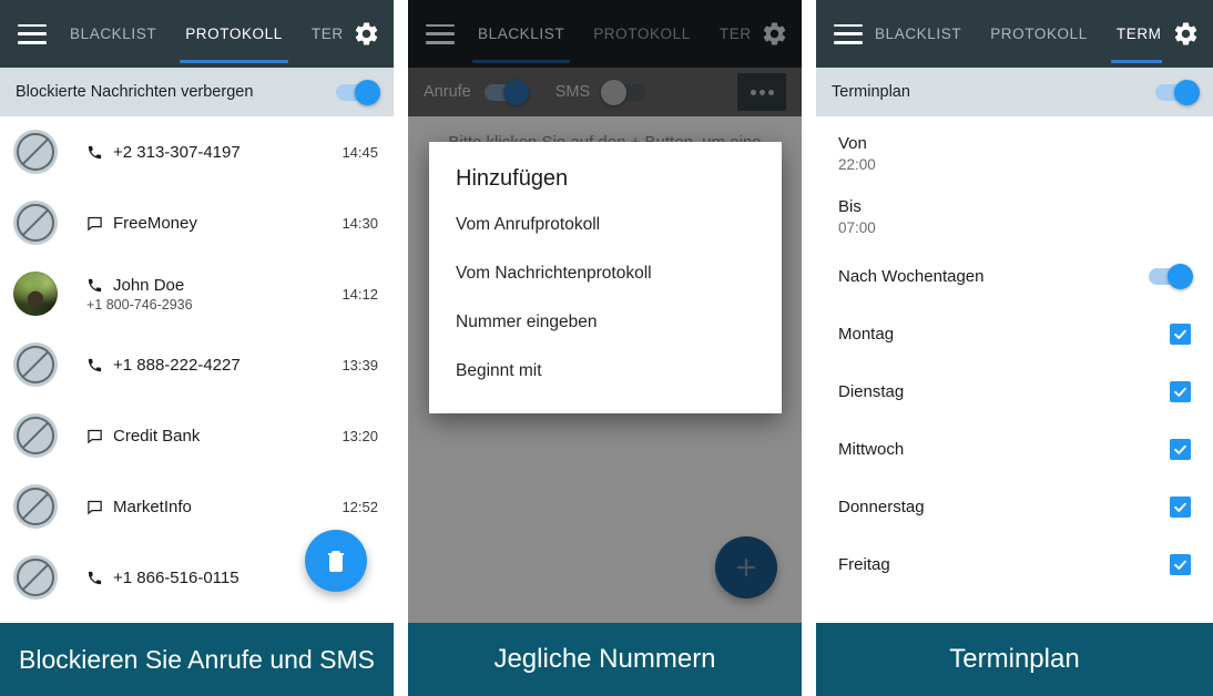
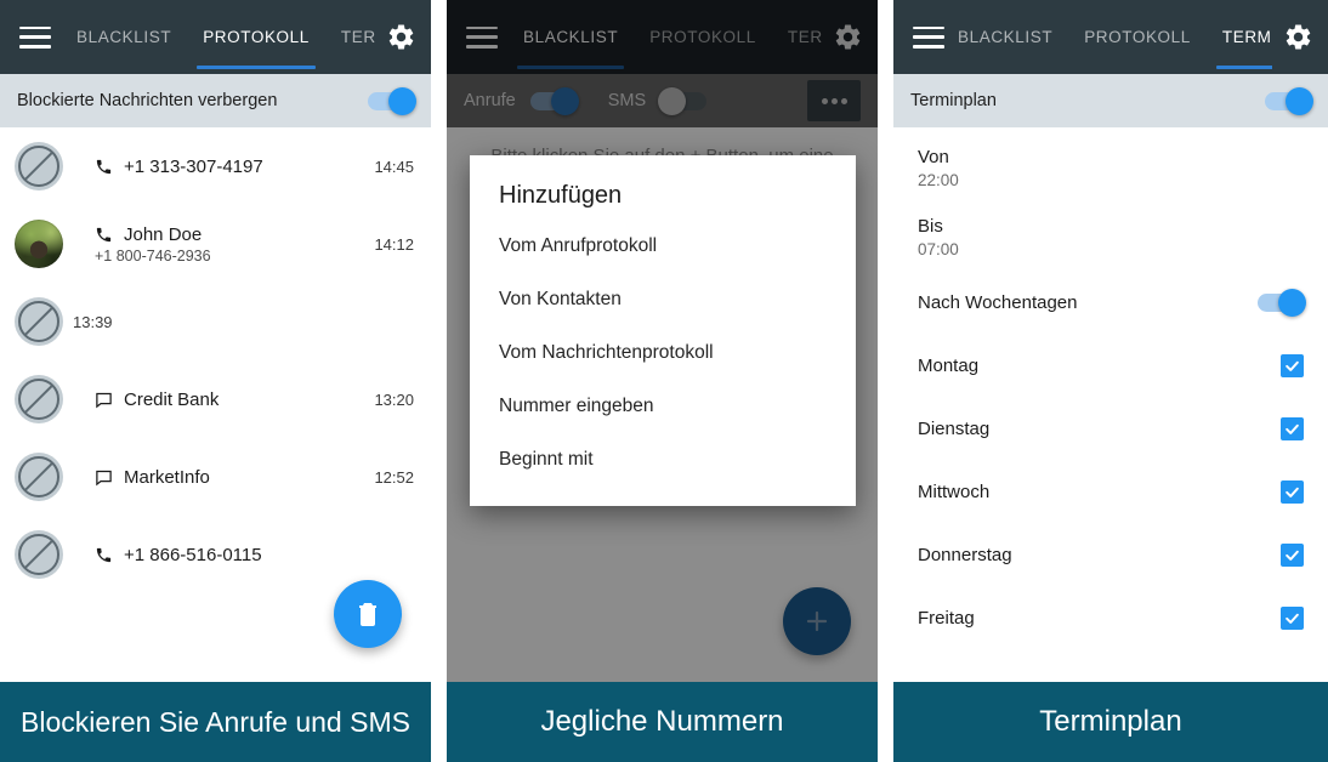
  BLACKLIST
  PROTOKOLL
  Blockierte Nachrichten verbergen
- +2 313-307-4197
+ +1 313-307-4197
  14:45
- FreeMoney
- 14:30
  John Doe
  +1 800-746-2936
  14:12
- +1 888-222-4227
  13:39
  Credit Bank
  13:20
  MarketInfo
  12:52
  +1 866-516-0115
  Blockieren Sie Anrufe und SMS
  BLACKLIST
  PROTOKOLL
  Anrufe
  SMS
  Hinzufügen
  Vom Anrufprotokoll
+ Von Kontakten
  Vom Nachrichtenprotokoll
  Nummer eingeben
  Beginnt mit
  Jegliche Nummern
  BLACKLIST
  PROTOKOLL
  Terminplan
  Von
  22:00
  Bis
  07:00
  Nach Wochentagen
  Montag
  Dienstag
  Mittwoch
  Donnerstag
  Freitag
  Terminplan
